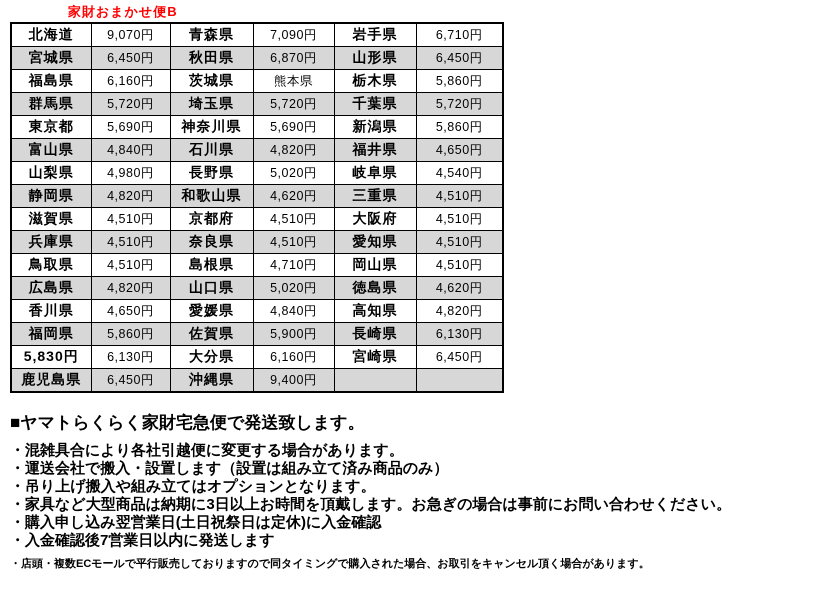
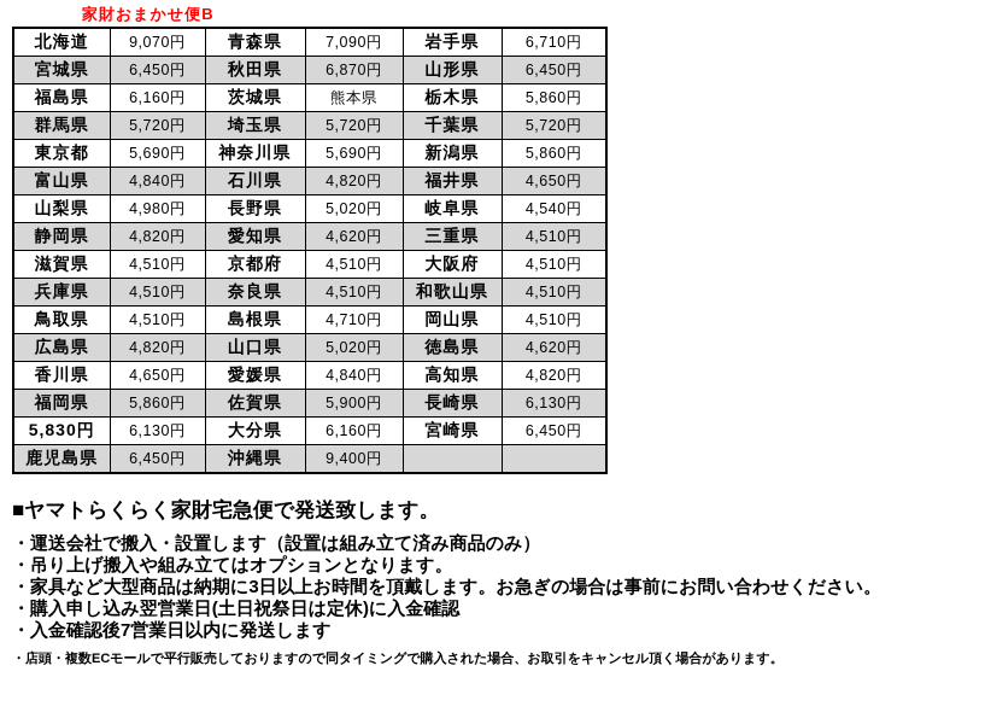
  家財おまかせ便B
  北海道	9,070円	青森県	7,090円	岩手県	6,710円
  宮城県	6,450円	秋田県	6,870円	山形県	6,450円
  福島県	6,160円	茨城県	熊本県	栃木県	5,860円
  群馬県	5,720円	埼玉県	5,720円	千葉県	5,720円
  東京都	5,690円	神奈川県	5,690円	新潟県	5,860円
  富山県	4,840円	石川県	4,820円	福井県	4,650円
  山梨県	4,980円	長野県	5,020円	岐阜県	4,540円
- 静岡県	4,820円	和歌山県	4,620円	三重県	4,510円
+ 静岡県	4,820円	愛知県	4,620円	三重県	4,510円
  滋賀県	4,510円	京都府	4,510円	大阪府	4,510円
- 兵庫県	4,510円	奈良県	4,510円	愛知県	4,510円
+ 兵庫県	4,510円	奈良県	4,510円	和歌山県	4,510円
  鳥取県	4,510円	島根県	4,710円	岡山県	4,510円
  広島県	4,820円	山口県	5,020円	徳島県	4,620円
  香川県	4,650円	愛媛県	4,840円	高知県	4,820円
  福岡県	5,860円	佐賀県	5,900円	長崎県	6,130円
  5,830円	6,130円	大分県	6,160円	宮崎県	6,450円
  鹿児島県	6,450円	沖縄県	9,400円
  ■ヤマトらくらく家財宅急便で発送致します。
- ・混雑具合により各社引越便に変更する場合があります。
  ・運送会社で搬入・設置します（設置は組み立て済み商品のみ）
  ・吊り上げ搬入や組み立てはオプションとなります。
  ・家具など大型商品は納期に3日以上お時間を頂戴します。お急ぎの場合は事前にお問い合わせください。
  ・購入申し込み翌営業日(土日祝祭日は定休)に入金確認
  ・入金確認後7営業日以内に発送します
  ・店頭・複数ECモールで平行販売しておりますので同タイミングで購入された場合、お取引をキャンセル頂く場合があります。
